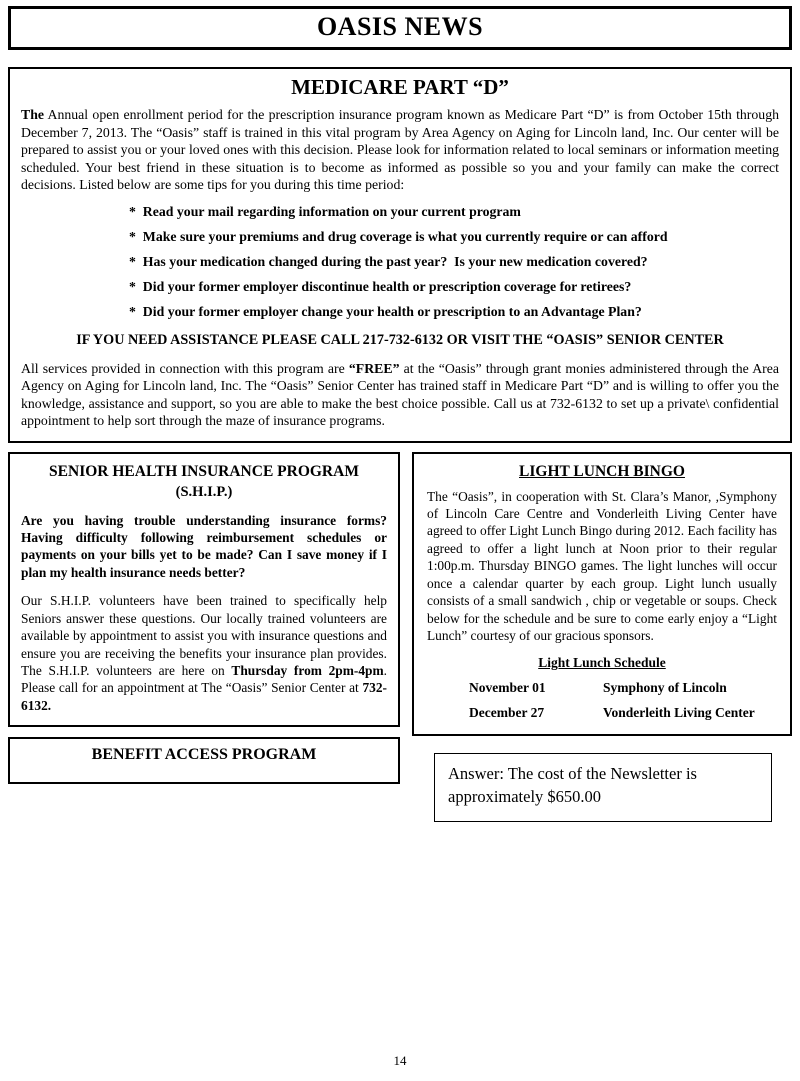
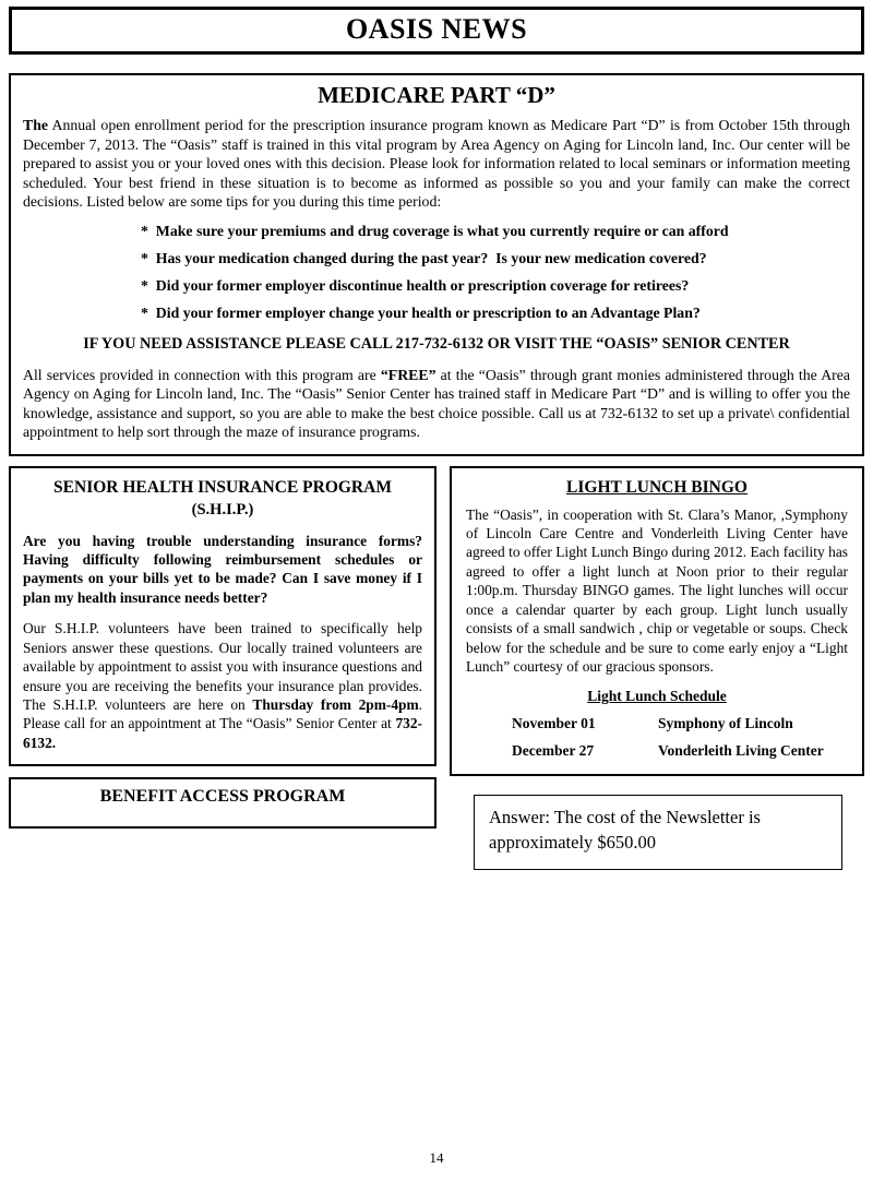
  OASIS NEWS
  MEDICARE PART “D”
  The Annual open enrollment period for the prescription insurance program known as Medicare Part “D” is from October 15th through December 7, 2013. The “Oasis” staff is trained in this vital program by Area Agency on Aging for Lincoln land, Inc. Our center will be prepared to assist you or your loved ones with this decision. Please look for information related to local seminars or information meeting scheduled. Your best friend in these situation is to become as informed as possible so you and your family can make the correct decisions. Listed below are some tips for you during this time period:
- * Read your mail regarding information on your current program
  * Make sure your premiums and drug coverage is what you currently require or can afford
  * Has your medication changed during the past year? Is your new medication covered?
  * Did your former employer discontinue health or prescription coverage for retirees?
  * Did your former employer change your health or prescription to an Advantage Plan?
  IF YOU NEED ASSISTANCE PLEASE CALL 217-732-6132 OR VISIT THE “OASIS” SENIOR CENTER
  All services provided in connection with this program are “FREE” at the “Oasis” through grant monies administered through the Area Agency on Aging for Lincoln land, Inc. The “Oasis” Senior Center has trained staff in Medicare Part “D” and is willing to offer you the knowledge, assistance and support, so you are able to make the best choice possible. Call us at 732-6132 to set up a private\ confidential appointment to help sort through the maze of insurance programs.
  SENIOR HEALTH INSURANCE PROGRAM
  (S.H.I.P.)
  Are you having trouble understanding insurance forms? Having difficulty following reimbursement schedules or payments on your bills yet to be made? Can I save money if I plan my health insurance needs better?
  Our S.H.I.P. volunteers have been trained to specifically help Seniors answer these questions. Our locally trained volunteers are available by appointment to assist you with insurance questions and ensure you are receiving the benefits your insurance plan provides. The S.H.I.P. volunteers are here on Thursday from 2pm-4pm. Please call for an appointment at The “Oasis” Senior Center at 732-6132.
  BENEFIT ACCESS PROGRAM
  LIGHT LUNCH BINGO
  The “Oasis”, in cooperation with St. Clara’s Manor, ,Symphony of Lincoln Care Centre and Vonderleith Living Center have agreed to offer Light Lunch Bingo during 2012. Each facility has agreed to offer a light lunch at Noon prior to their regular 1:00p.m. Thursday BINGO games. The light lunches will occur once a calendar quarter by each group. Light lunch usually consists of a small sandwich , chip or vegetable or soups. Check below for the schedule and be sure to come early enjoy a “Light Lunch” courtesy of our gracious sponsors.
  Light Lunch Schedule
  November 01
  Symphony of Lincoln
  December 27
  Vonderleith Living Center
  Answer: The cost of the Newsletter is approximately $650.00
  14
